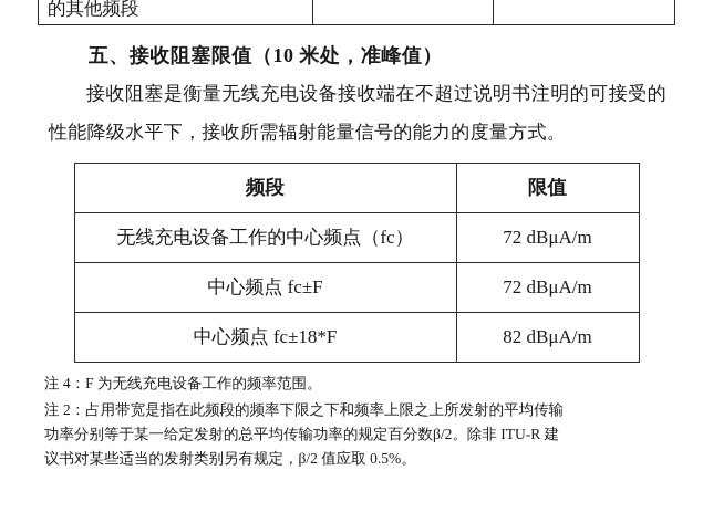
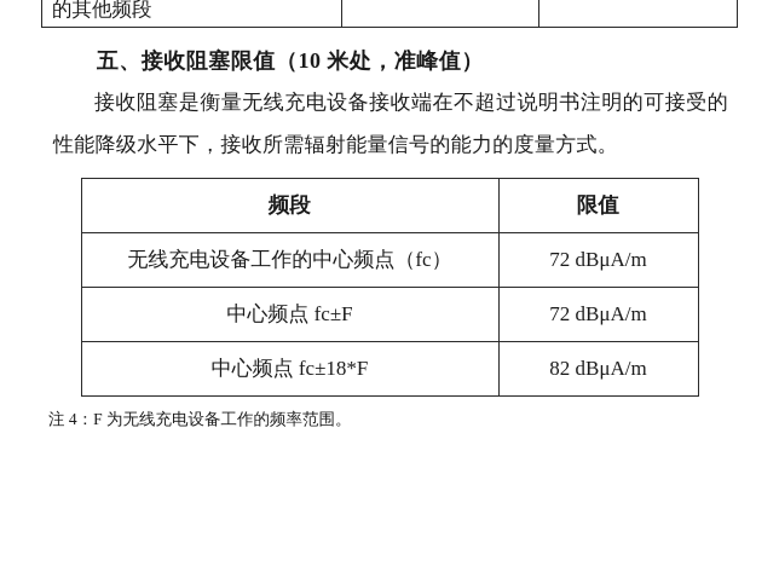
  的其他频段
  五、接收阻塞限值（10 米处，准峰值）
  接收阻塞是衡量无线充电设备接收端在不超过说明书注明的可接受的性能降级水平下，接收所需辐射能量信号的能力的度量方式。
  频段	限值
  无线充电设备工作的中心频点（fc）	72 dBμA/m
  中心频点 fc±F	72 dBμA/m
  中心频点 fc±18*F	82 dBμA/m
  注 4：F 为无线充电设备工作的频率范围。
- 注 2：占用带宽是指在此频段的频率下限之下和频率上限之上所发射的平均传输
- 功率分别等于某一给定发射的总平均传输功率的规定百分数β/2。除非 ITU-R 建
- 议书对某些适当的发射类别另有规定，β/2 值应取 0.5%。
